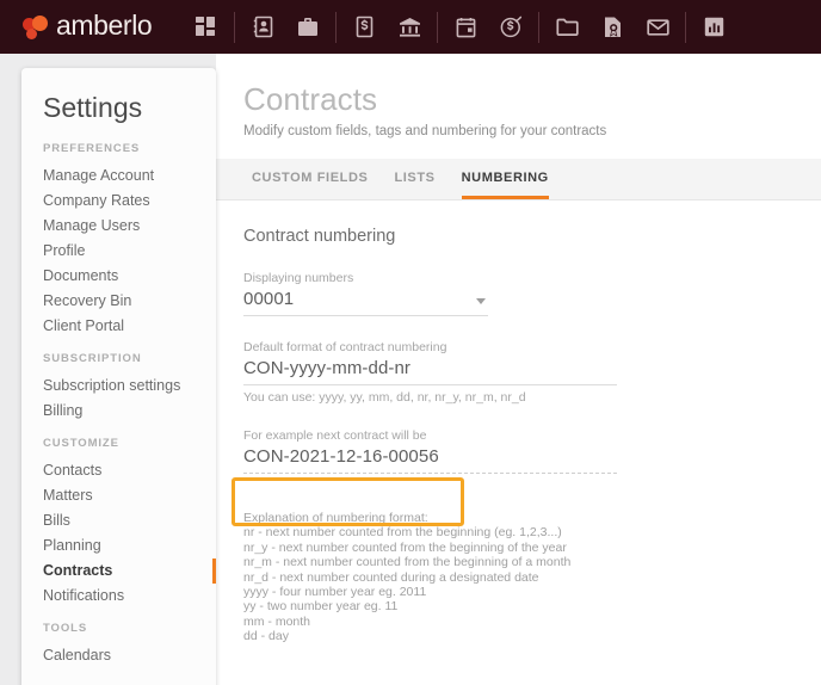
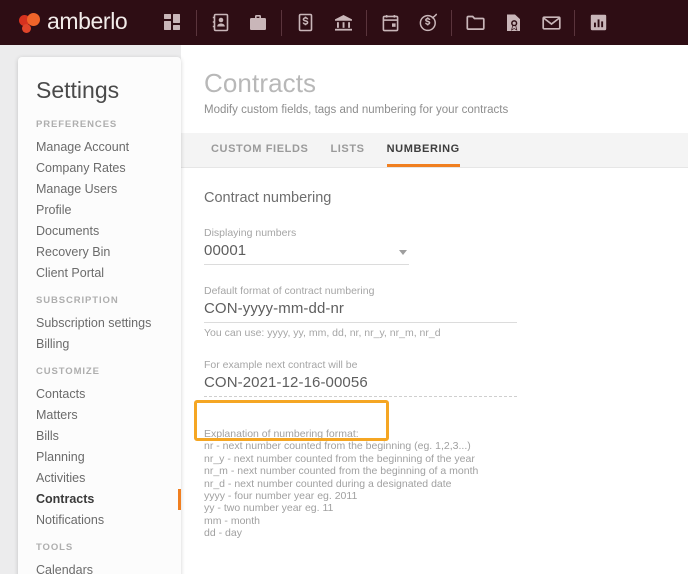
  amberlo
  Contracts
  Modify custom fields, tags and numbering for your contracts
  CUSTOM FIELDS
  LISTS
  NUMBERING
  Contract numbering
  Displaying numbers
  00001
  Default format of contract numbering
  CON-yyyy-mm-dd-nr
  You can use: yyyy, yy, mm, dd, nr, nr_y, nr_m, nr_d
  For example next contract will be
  CON-2021-12-16-00056
  Explanation of numbering format:
  nr - next number counted from the beginning (eg. 1,2,3...)
  nr_y - next number counted from the beginning of the year
  nr_m - next number counted from the beginning of a month
  nr_d - next number counted during a designated date
  yyyy - four number year eg. 2011
  yy - two number year eg. 11
  mm - month
  dd - day
  Settings
  PREFERENCES
  Manage Account
  Company Rates
  Manage Users
  Profile
  Documents
  Recovery Bin
  Client Portal
  SUBSCRIPTION
  Subscription settings
  Billing
  CUSTOMIZE
  Contacts
  Matters
  Bills
  Planning
+ Activities
  Contracts
  Notifications
  TOOLS
  Calendars
